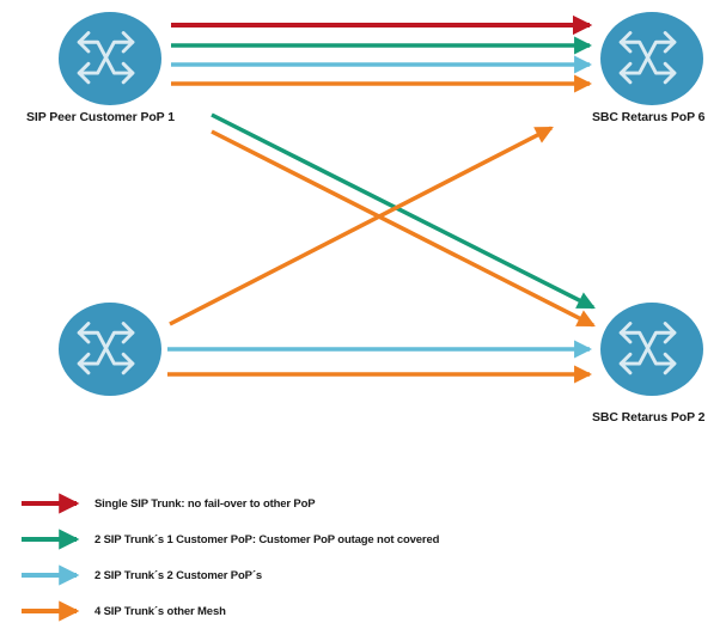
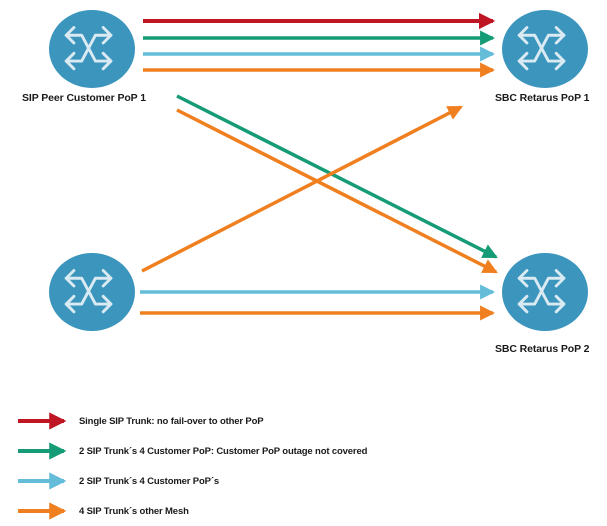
  SIP Peer Customer PoP 1
- SBC Retarus PoP 6
+ SBC Retarus PoP 1
  SBC Retarus PoP 2
  Single SIP Trunk: no fail-over to other PoP
- 2 SIP Trunk´s 1 Customer PoP: Customer PoP outage not covered
+ 2 SIP Trunk´s 4 Customer PoP: Customer PoP outage not covered
- 2 SIP Trunk´s 2 Customer PoP´s
+ 2 SIP Trunk´s 4 Customer PoP´s
  4 SIP Trunk´s other Mesh
